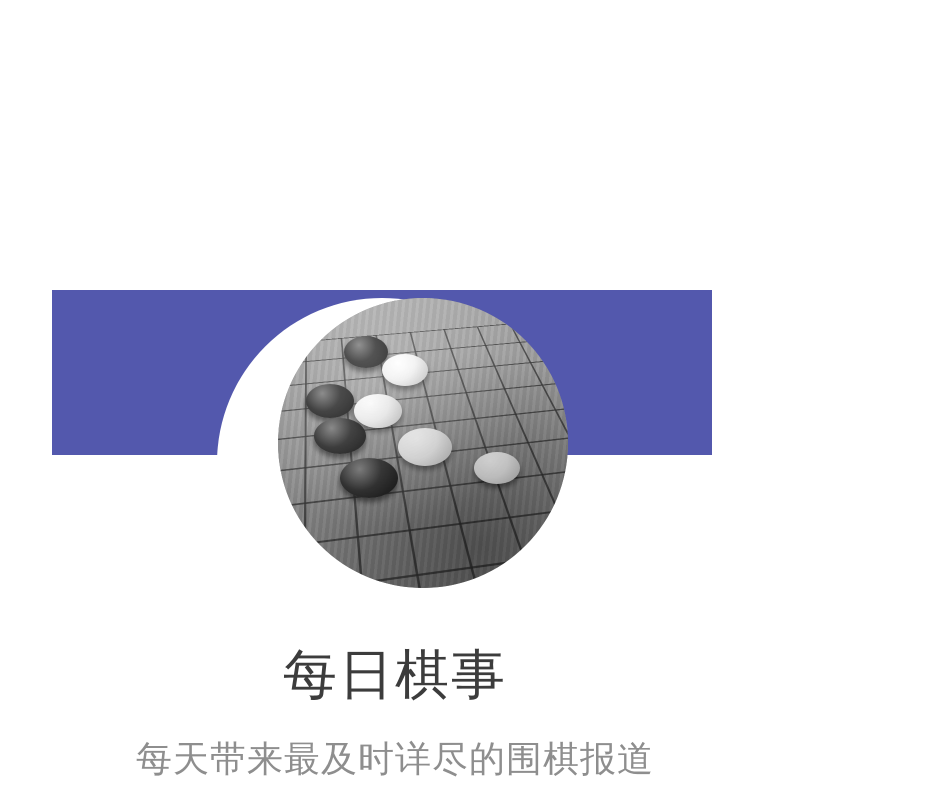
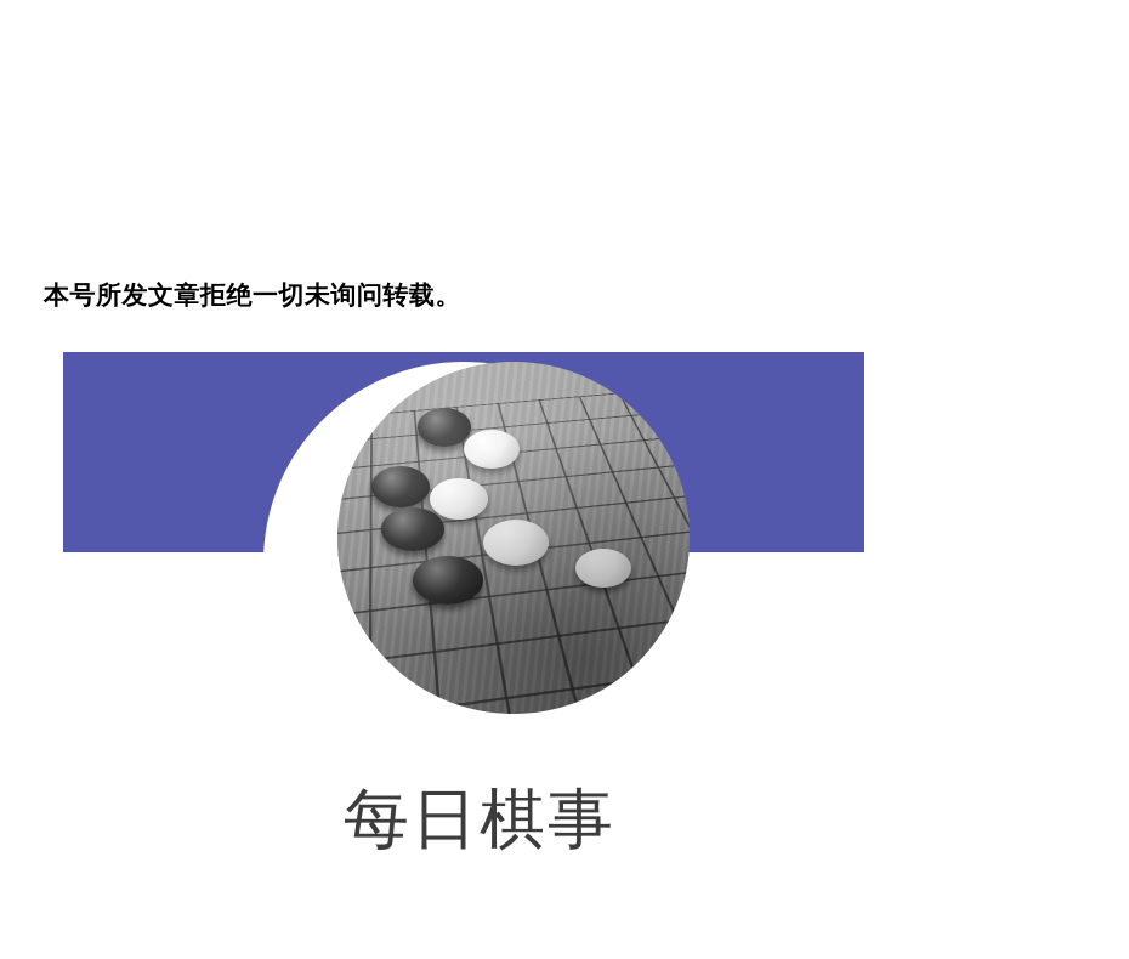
+ 本号所发文章拒绝一切未询问转载。
  每日棋事
- 每天带来最及时详尽的围棋报道
